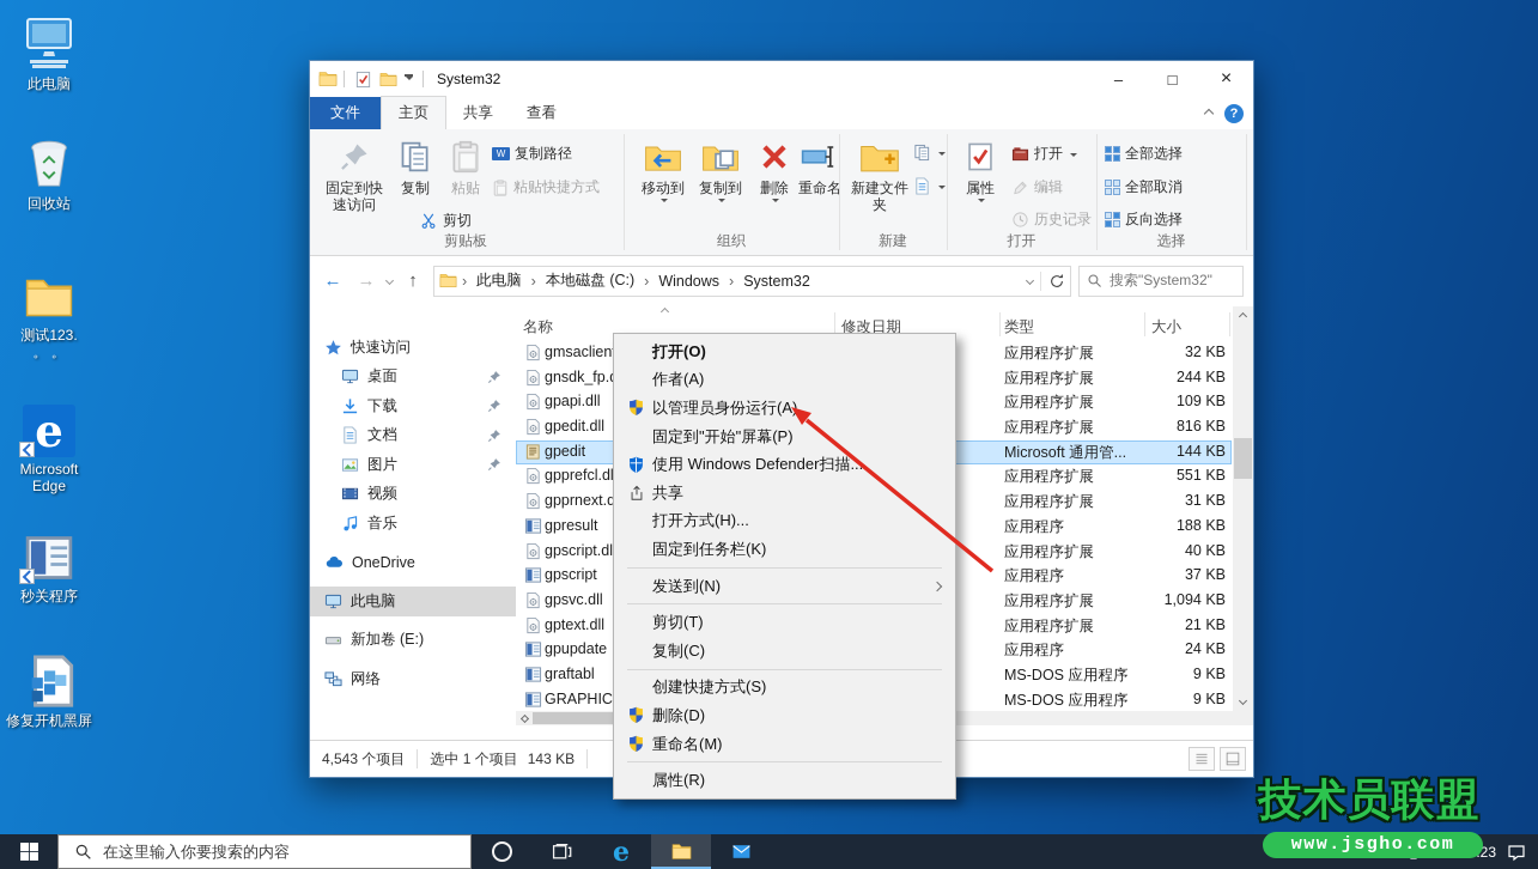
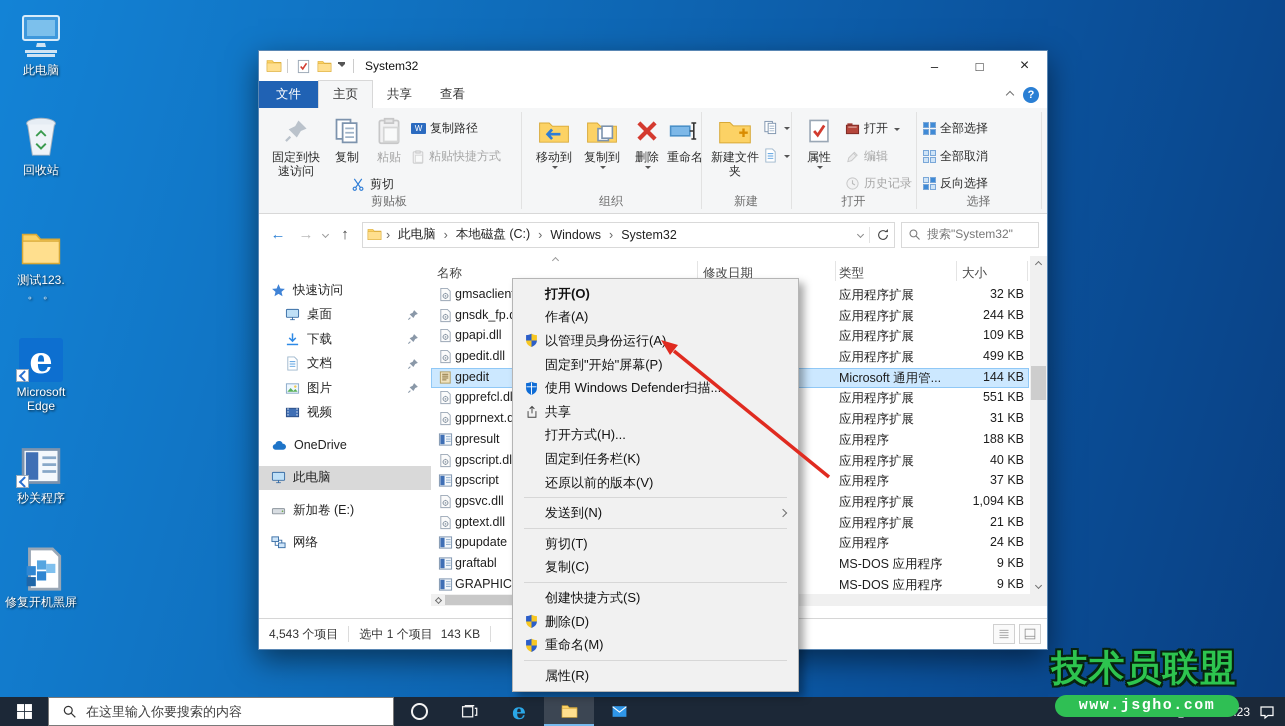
  此电脑
  回收站
  测试123.
  。 。
  e
  Microsoft Edge
  秒关程序
  修复开机黑屏
  System32
  –
  □
  ×
  文件
  主页
  共享
  查看
  ?
  固定到快速访问
  复制
  粘贴
  W
  复制路径
  粘贴快捷方式
  剪切
  剪贴板
  移动到
  复制到
  删除
  重命名
  组织
  新建文件夹
  新建
  属性
  打开
  编辑
  历史记录
  打开
  全部选择
  全部取消
  反向选择
  选择
  ←
  →
  ↑
  ›
  此电脑
  ›
  本地磁盘 (C:)
  ›
  Windows
  ›
  System32
  搜索"System32"
  快速访问
  桌面
  下载
  文档
  图片
  视频
- 音乐
  OneDrive
  此电脑
  新加卷 (E:)
  网络
  名称
  修改日期
  类型
  大小
  gmsaclien
  应用程序扩展
  32 KB
  gnsdk_fp.
  应用程序扩展
  244 KB
  gpapi.dll
  应用程序扩展
  109 KB
  gpedit.dll
  应用程序扩展
- 816 KB
+ 499 KB
  gpedit
  Microsoft 通用管...
  144 KB
  gpprefcl.d
  应用程序扩展
  551 KB
  gpprnext.d
  应用程序扩展
  31 KB
  gpresult
  应用程序
  188 KB
  gpscript.dl
  应用程序扩展
  40 KB
  gpscript
  应用程序
  37 KB
  gpsvc.dll
  应用程序扩展
  1,094 KB
  gptext.dll
  应用程序扩展
  21 KB
  gpupdate
  应用程序
  24 KB
  graftabl
  MS-DOS 应用程序
  9 KB
  GRAPHIC
  MS-DOS 应用程序
  9 KB
  4,543 个项目
  选中 1 个项目
  143 KB
  打开(O)
  作者(A)
  以管理员身份运行(A)
  固定到"开始"屏幕(P)
  使用 Windows Defender扫描..
  共享
  打开方式(H)...
  固定到任务栏(K)
+ 还原以前的版本(V)
  发送到(N)
  剪切(T)
  复制(C)
  创建快捷方式(S)
  删除(D)
  重命名(M)
  属性(R)
  技术员联盟
  www.jsgho.com
  在这里输入你要搜索的内容
  e
